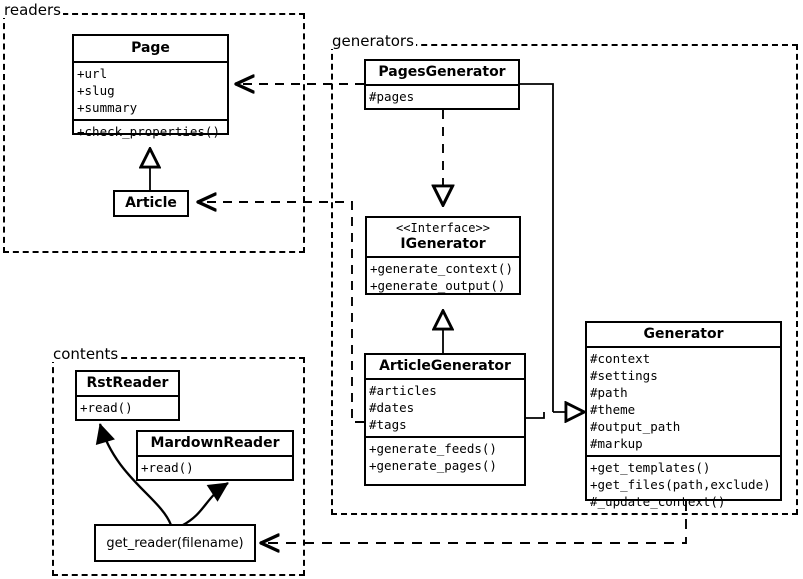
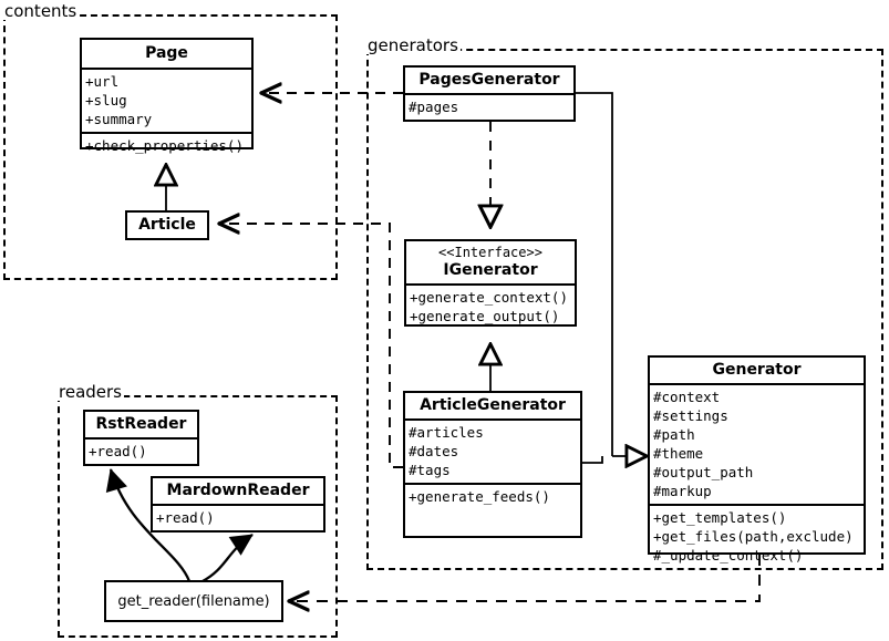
- readers
+ contents
  generators
- contents
+ readers
  Page
  +url
  +slug
  +summary
  +check_properties()
  Article
  PagesGenerator
  #pages
  <<Interface>>
  IGenerator
  +generate_context()
  +generate_output()
  ArticleGenerator
  #articles
  #dates
  #tags
  +generate_feeds()
- +generate_pages()
  Generator
  #context
  #settings
  #path
  #theme
  #output_path
  #markup
  +get_templates()
  +get_files(path,exclude)
  #_update_context()
  RstReader
  +read()
  MardownReader
  +read()
  get_reader(filename)
